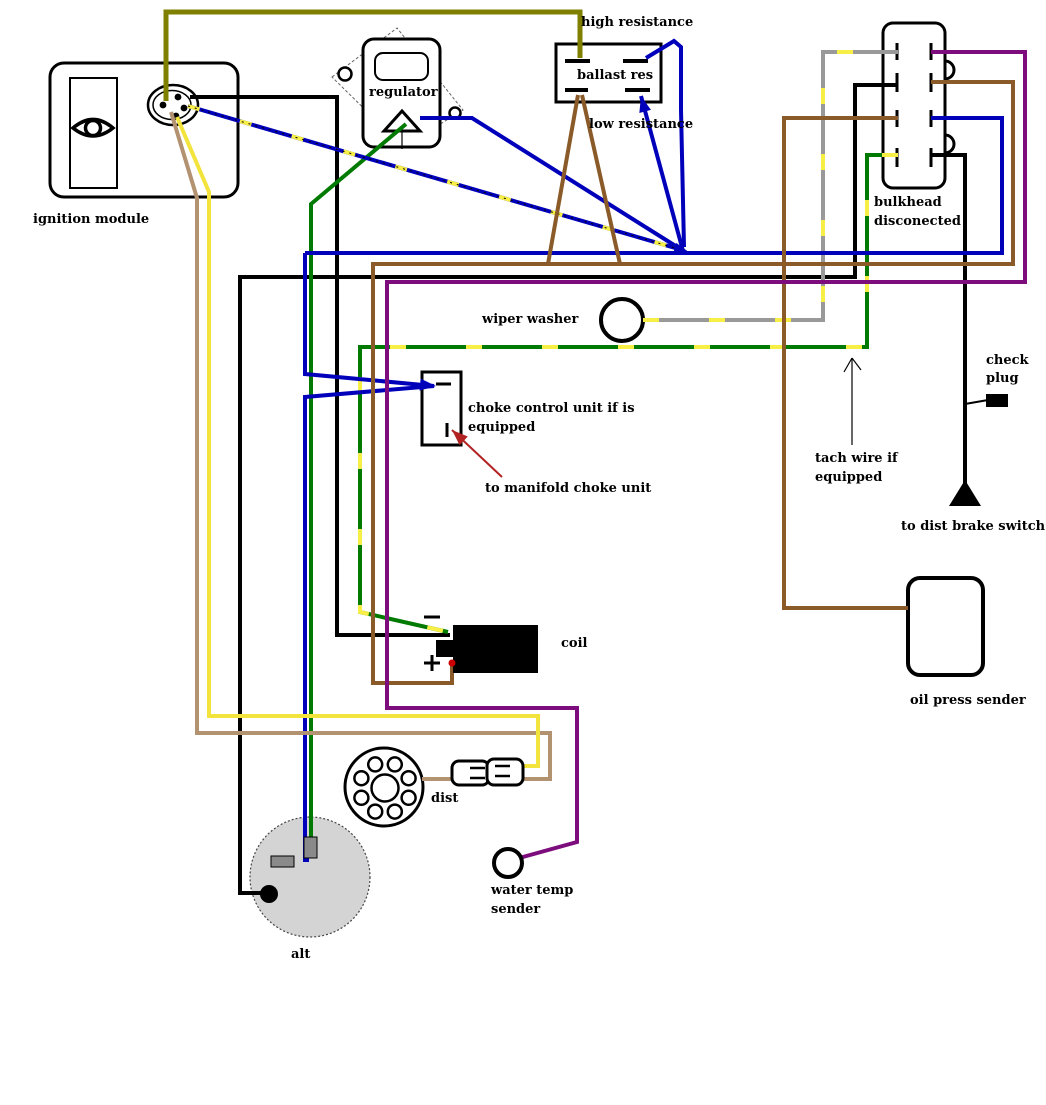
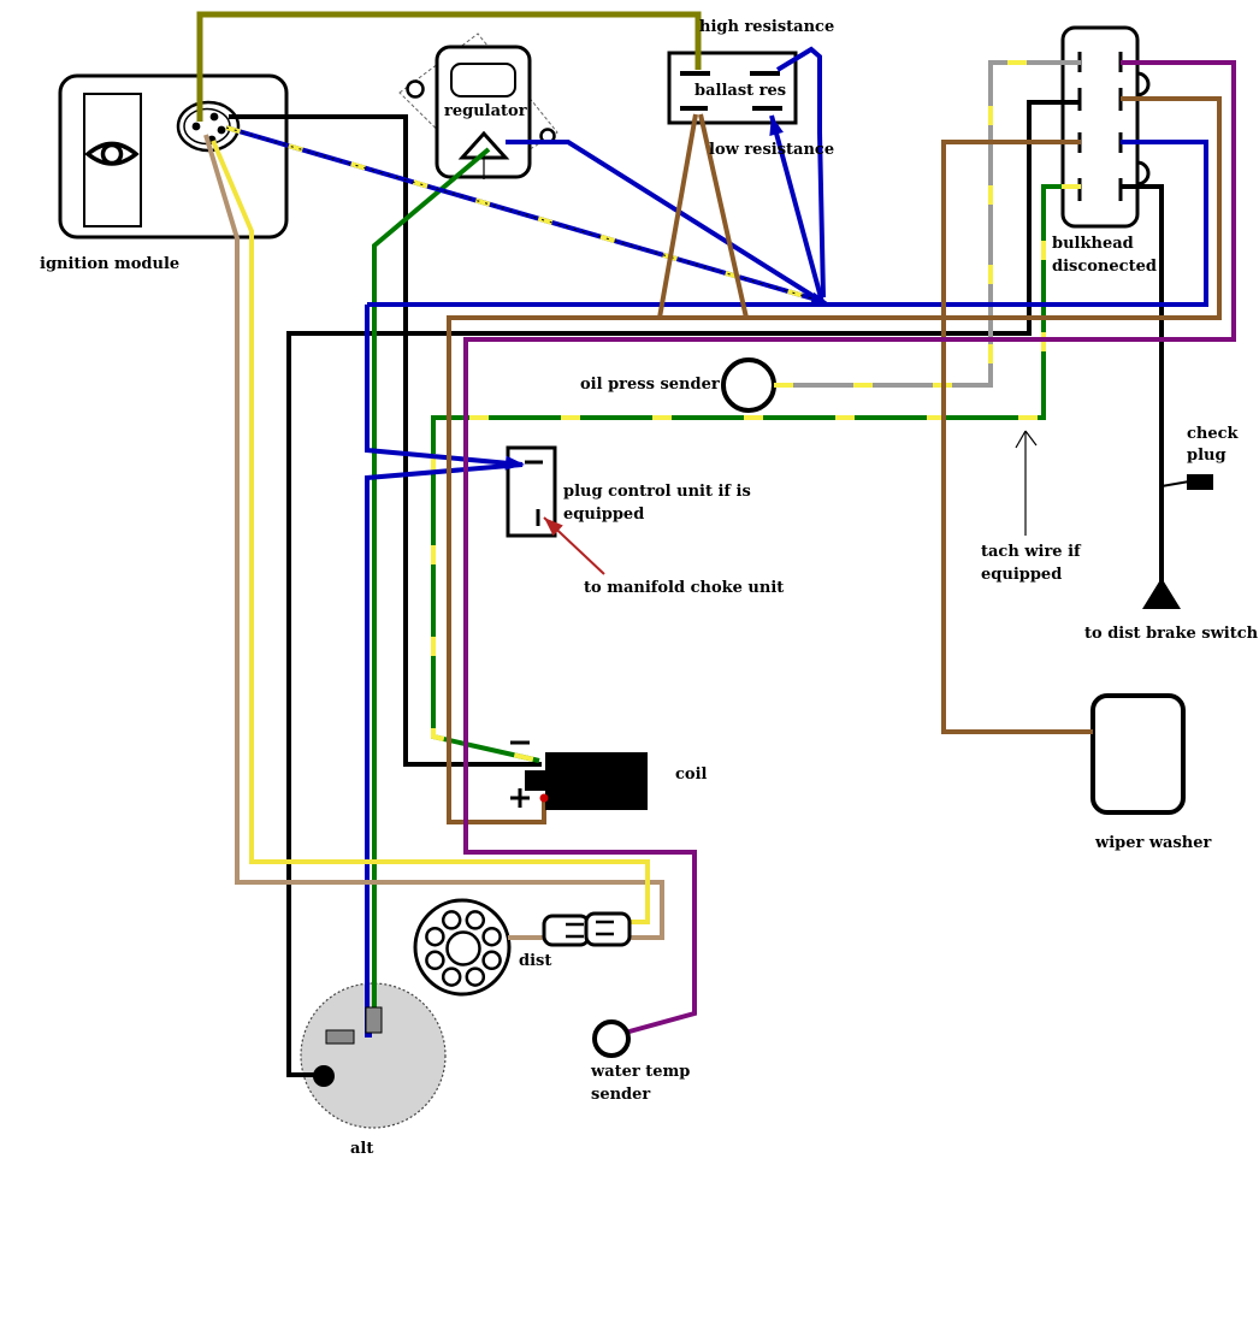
  high resistance
  ballast res
  low resistance
  regulator
  ignition module
  bulkhead
  disconected
- wiper washer
+ oil press sender
- choke control unit if is
+ plug control unit if is
  equipped
  to manifold choke unit
  tach wire if
  equipped
  check
  plug
  to dist brake switch
  coil
- oil press sender
+ wiper washer
  dist
  water temp
  sender
  alt
